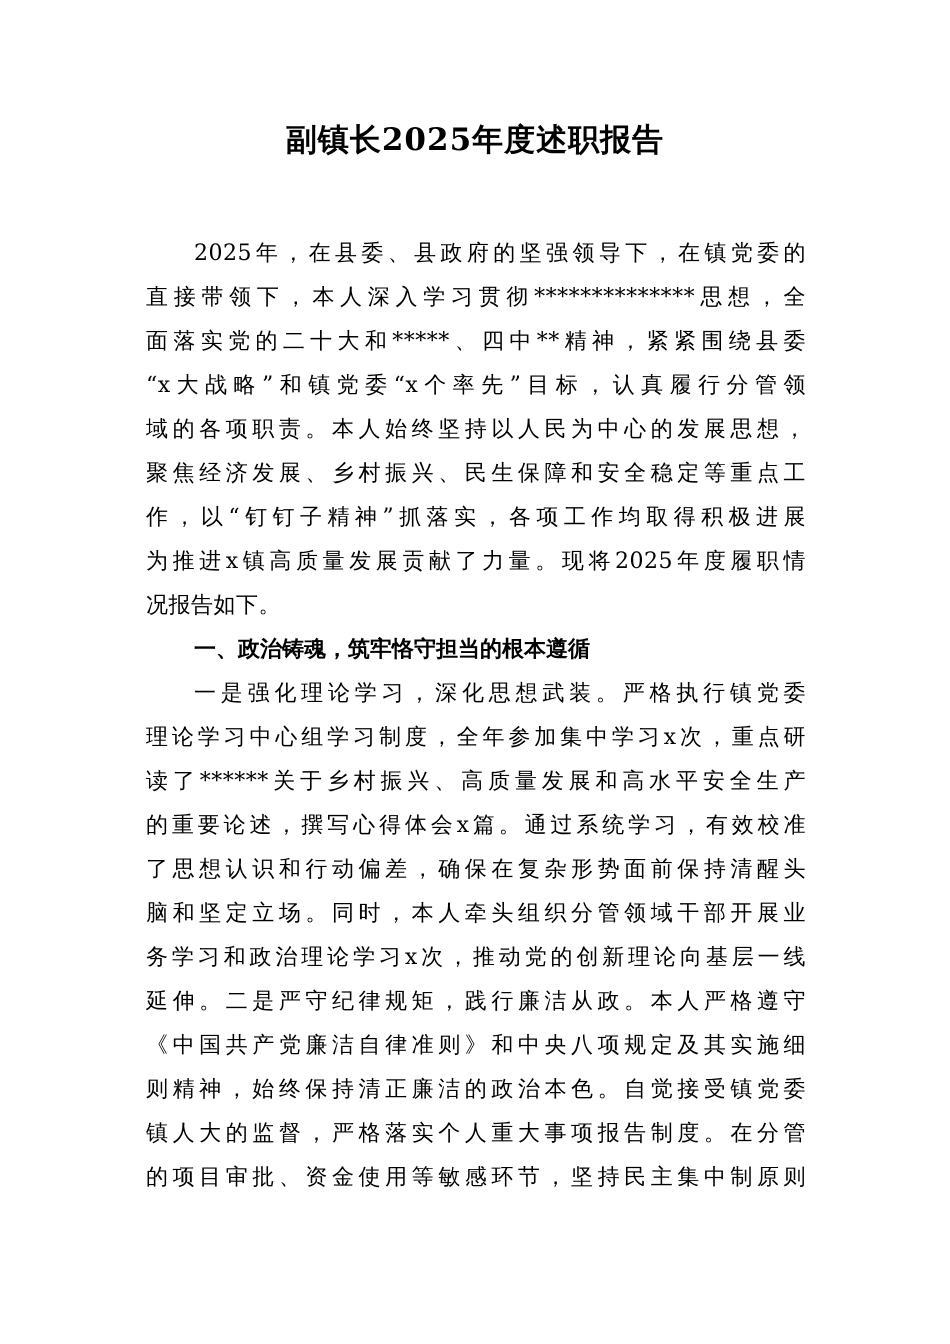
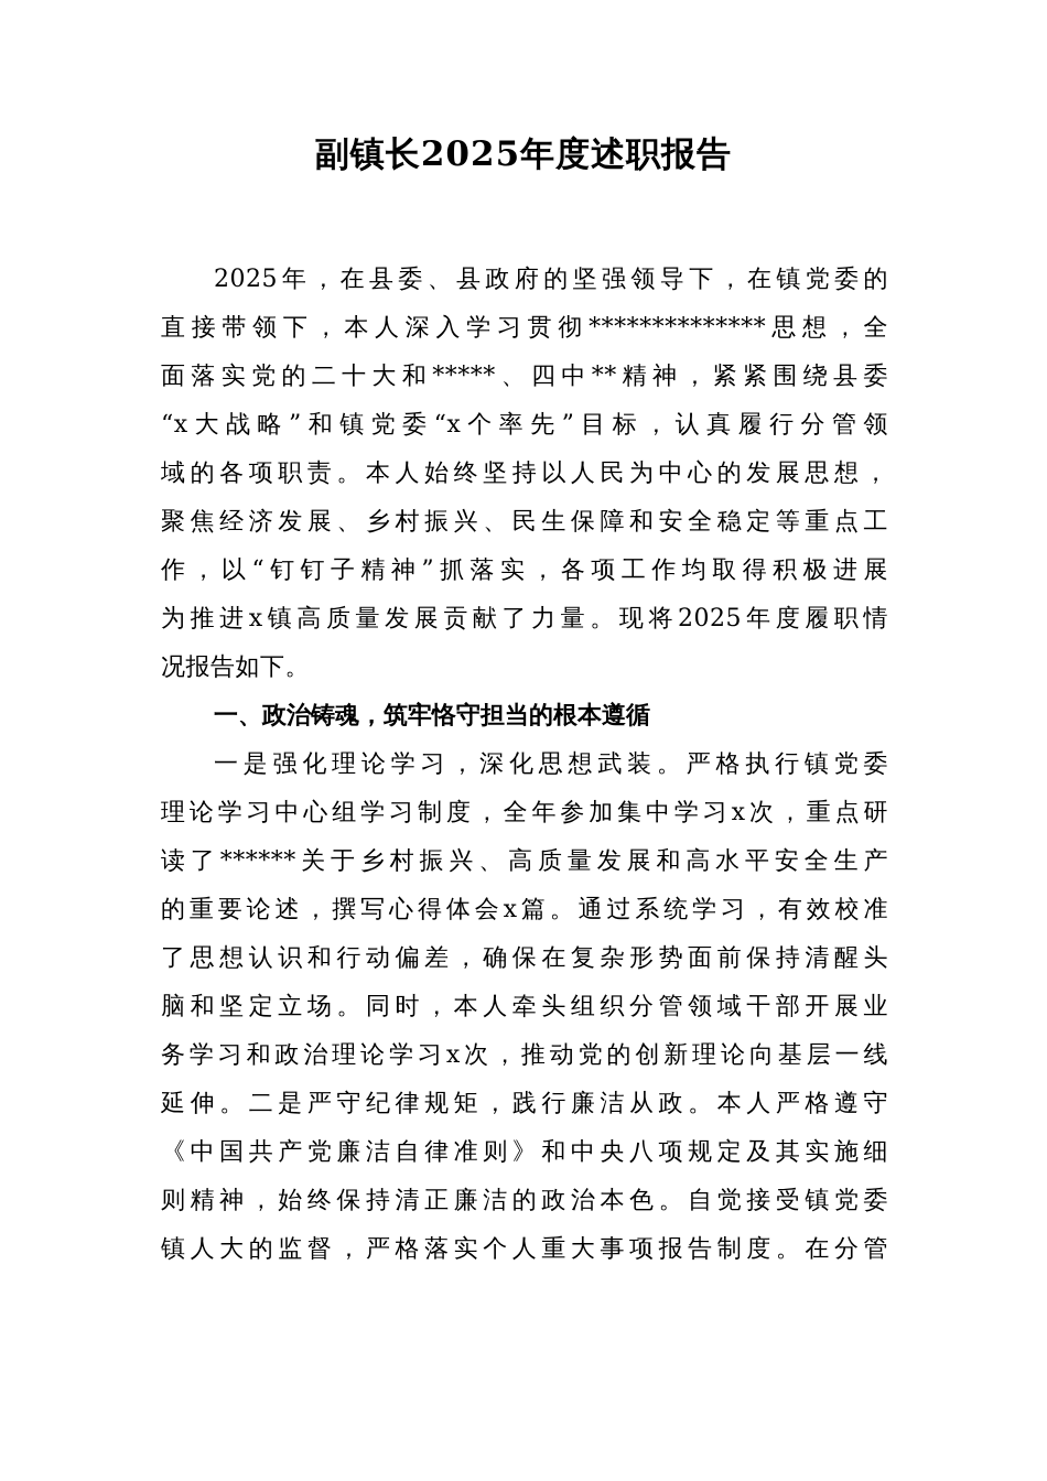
  副镇长2025年度述职报告
  2025年，在县委、县政府的坚强领导下，在镇党委的
  直接带领下，本人深入学习贯彻**************思想，全
  面落实党的二十大和*****、四中**精神，紧紧围绕县委
  “x大战略”和镇党委“x个率先”目标，认真履行分管领
  域的各项职责。本人始终坚持以人民为中心的发展思想，
  聚焦经济发展、乡村振兴、民生保障和安全稳定等重点工
  作，以“钉钉子精神”抓落实，各项工作均取得积极进展
  为推进x镇高质量发展贡献了力量。现将2025年度履职情
  况报告如下。
  一、政治铸魂，筑牢恪守担当的根本遵循
  一是强化理论学习，深化思想武装。严格执行镇党委
  理论学习中心组学习制度，全年参加集中学习x次，重点研
  读了******关于乡村振兴、高质量发展和高水平安全生产
  的重要论述，撰写心得体会x篇。通过系统学习，有效校准
  了思想认识和行动偏差，确保在复杂形势面前保持清醒头
  脑和坚定立场。同时，本人牵头组织分管领域干部开展业
  务学习和政治理论学习x次，推动党的创新理论向基层一线
  延伸。二是严守纪律规矩，践行廉洁从政。本人严格遵守
  《中国共产党廉洁自律准则》和中央八项规定及其实施细
  则精神，始终保持清正廉洁的政治本色。自觉接受镇党委
  镇人大的监督，严格落实个人重大事项报告制度。在分管
- 的项目审批、资金使用等敏感环节，坚持民主集中制原则
